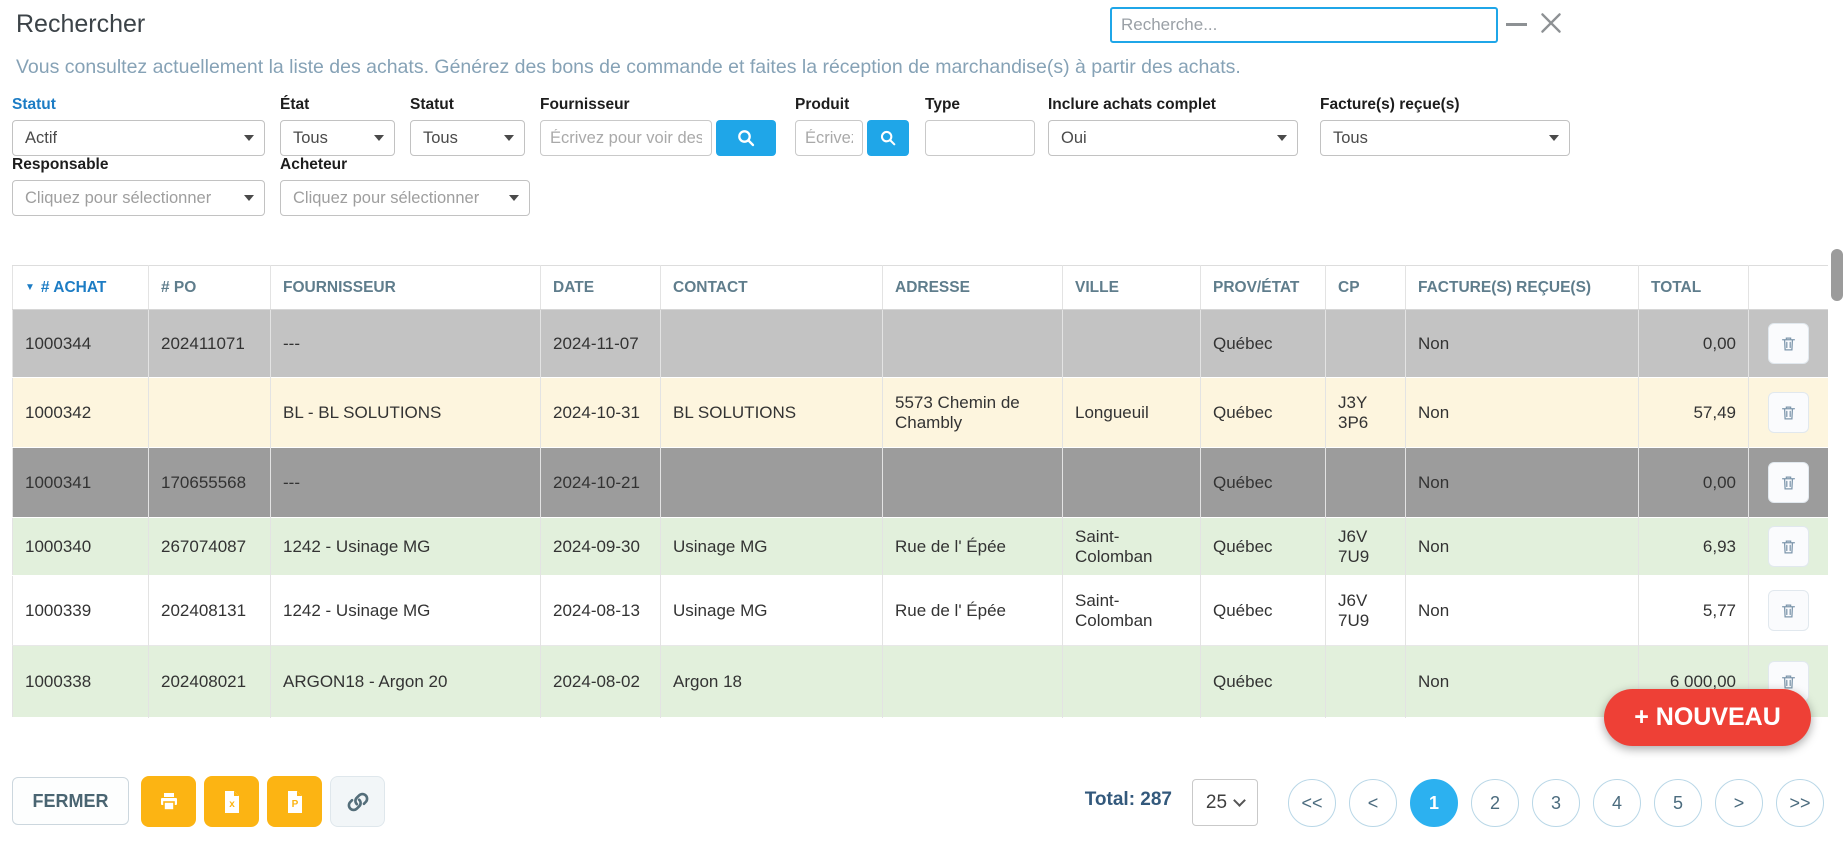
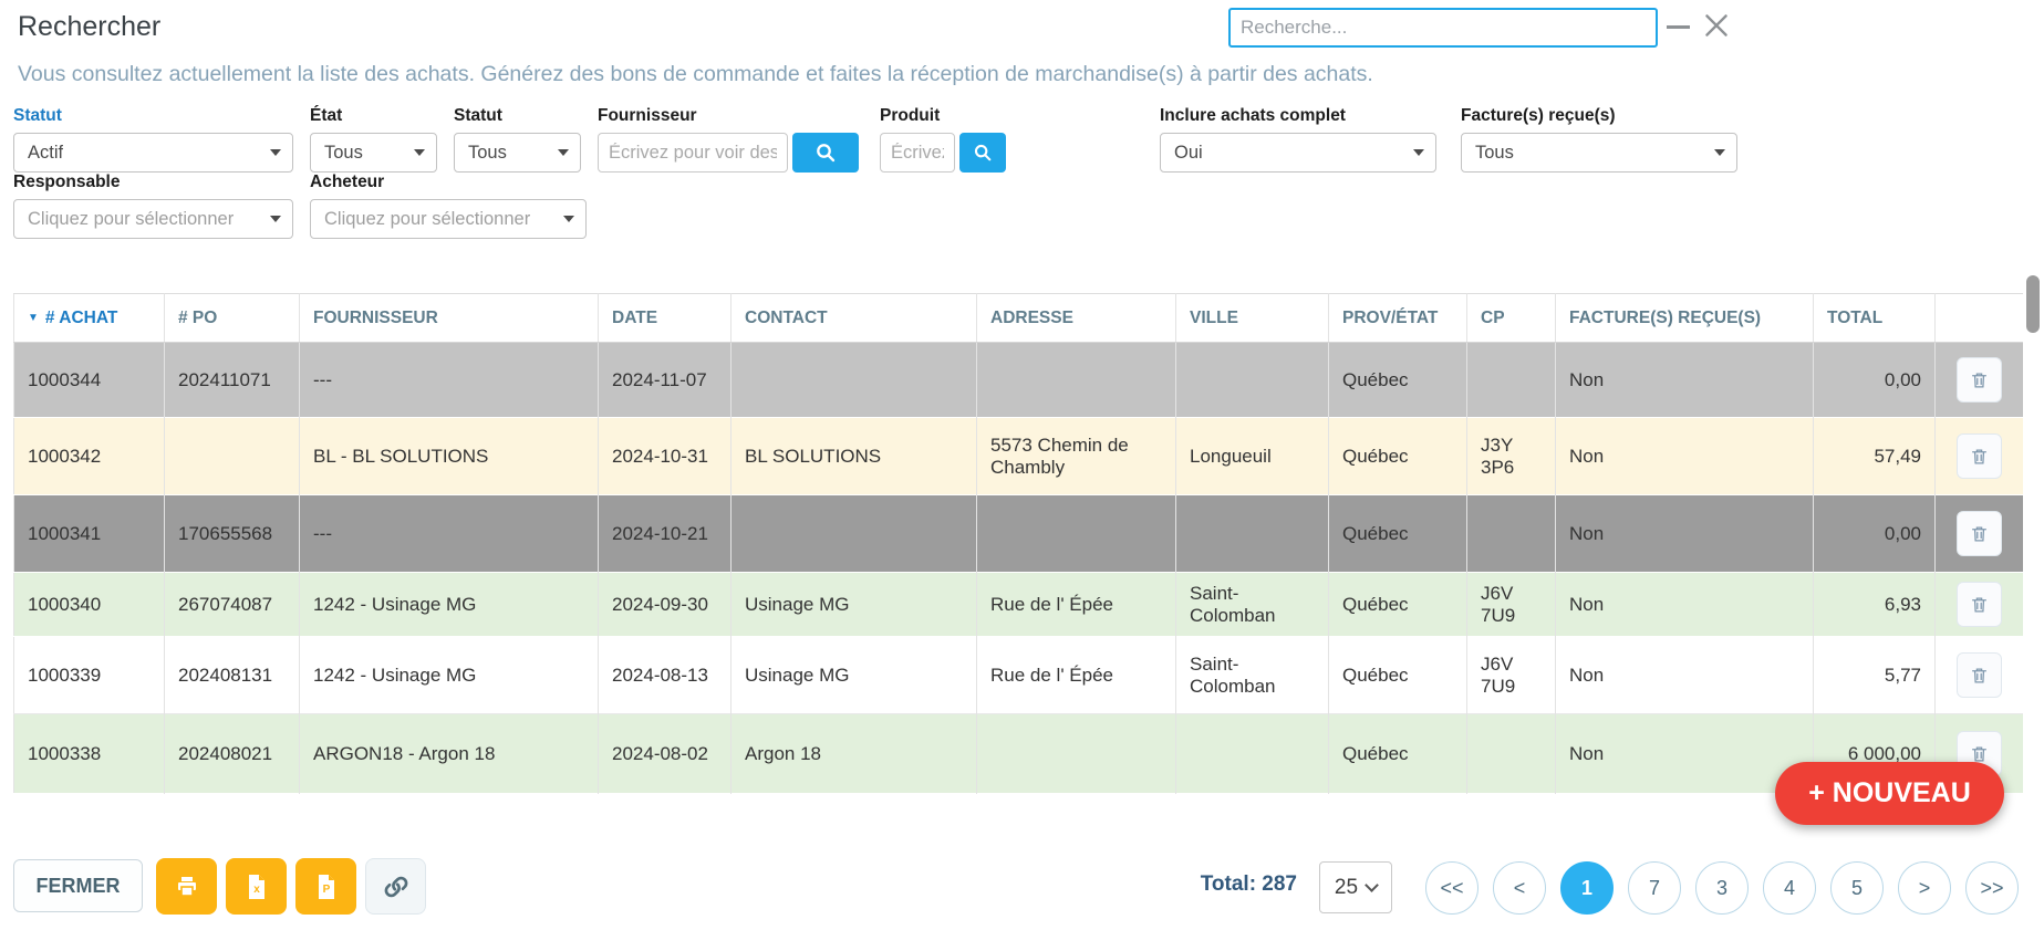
  Rechercher
  Recherche...
  Vous consultez actuellement la liste des achats. Générez des bons de commande et faites la réception de marchandise(s) à partir des achats.
  Statut
  Actif
  État
  Tous
  Statut
  Tous
  Fournisseur
  Écrivez pour voir des
  Produit
  Écrive
- Type
  Inclure achats complet
  Oui
  Facture(s) reçue(s)
  Tous
  Responsable
  Cliquez pour sélectionner
  Acheteur
  Cliquez pour sélectionner
  ▼ # ACHAT	# PO	FOURNISSEUR	DATE	CONTACT	ADRESSE	VILLE	PROV/ÉTAT	CP	FACTURE(S) REÇUE(S)	TOTAL
  1000344	202411071	---	2024-11-07				Québec		Non	0,00
  1000342		BL - BL SOLUTIONS	2024-10-31	BL SOLUTIONS	5573 Chemin de Chambly	Longueuil	Québec	J3Y 3P6	Non	57,49
  1000341	170655568	---	2024-10-21				Québec		Non	0,00
  1000340	267074087	1242 - Usinage MG	2024-09-30	Usinage MG	Rue de l' Épée	Saint-Colomban	Québec	J6V 7U9	Non	6,93
  1000339	202408131	1242 - Usinage MG	2024-08-13	Usinage MG	Rue de l' Épée	Saint-Colomban	Québec	J6V 7U9	Non	5,77
- 1000338	202408021	ARGON18 - Argon 20	2024-08-02	Argon 18			Québec		Non	6 000,00
+ 1000338	202408021	ARGON18 - Argon 18	2024-08-02	Argon 18			Québec		Non	6 000,00
  + NOUVEAU
  FERMER
  x
  P
  Total: 287
  25
  <<
  <
  1
- 2
+ 7
  3
  4
  5
  >
  >>
